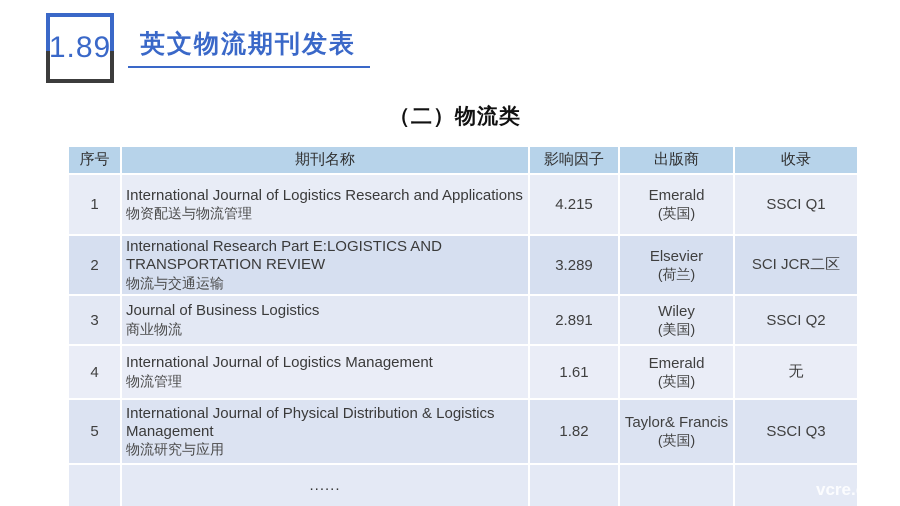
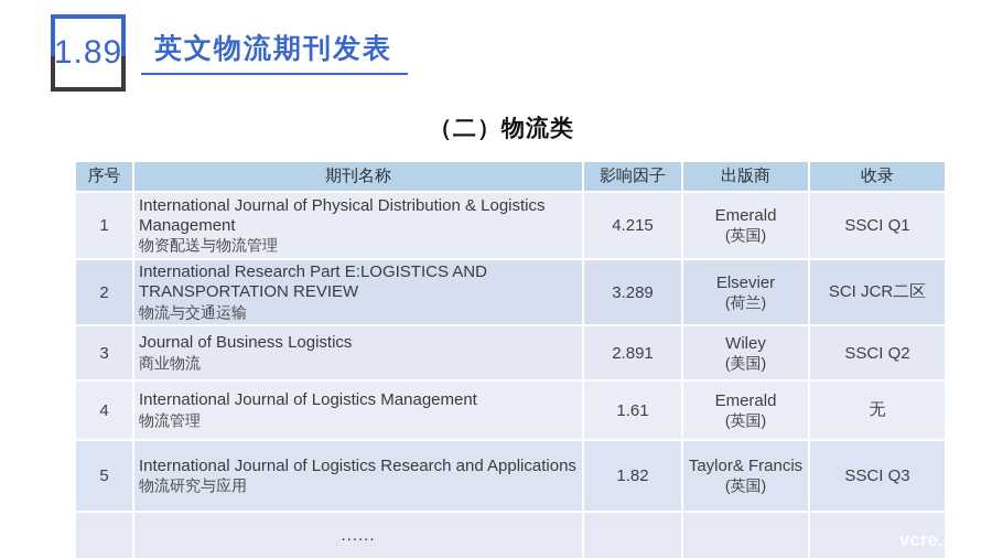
  1.89
  英文物流期刊发表
  （二）物流类
  序号	期刊名称	影响因子	出版商	收录
- 1	International Journal of Logistics Research and Applications 物资配送与物流管理	4.215	Emerald (英国)	SSCI Q1
+ 1	International Journal of Physical Distribution & Logistics Management 物资配送与物流管理	4.215	Emerald (英国)	SSCI Q1
  2	International Research Part E:LOGISTICS AND TRANSPORTATION REVIEW 物流与交通运输	3.289	Elsevier (荷兰)	SCI JCR二区
  3	Journal of Business Logistics 商业物流	2.891	Wiley (美国)	SSCI Q2
  4	International Journal of Logistics Management 物流管理	1.61	Emerald (英国)	无
- 5	International Journal of Physical Distribution & Logistics Management 物流研究与应用	1.82	Taylor& Francis (英国)	SSCI Q3
+ 5	International Journal of Logistics Research and Applications 物流研究与应用	1.82	Taylor& Francis (英国)	SSCI Q3
  	......
  vcre.com
